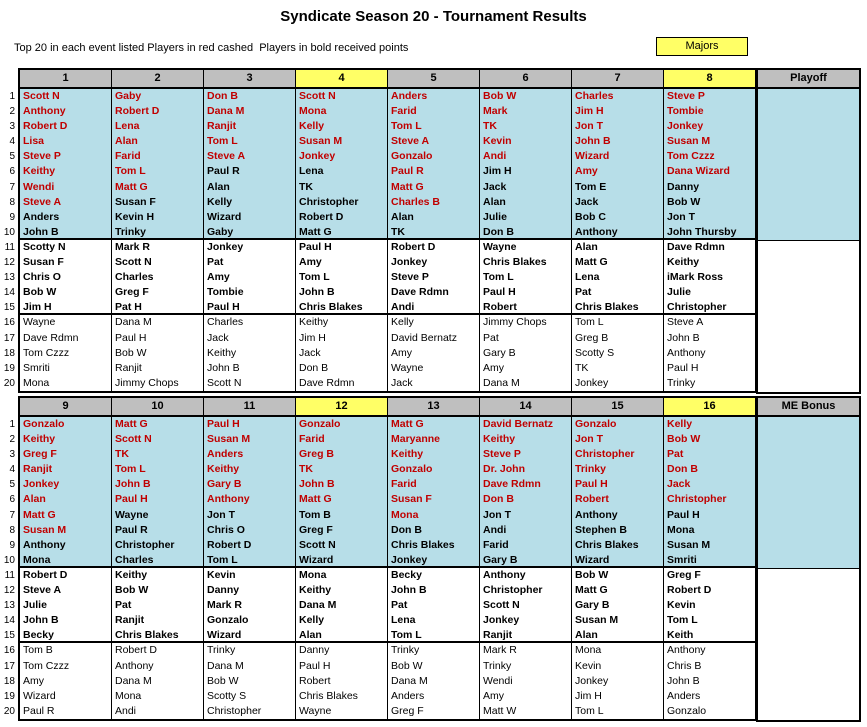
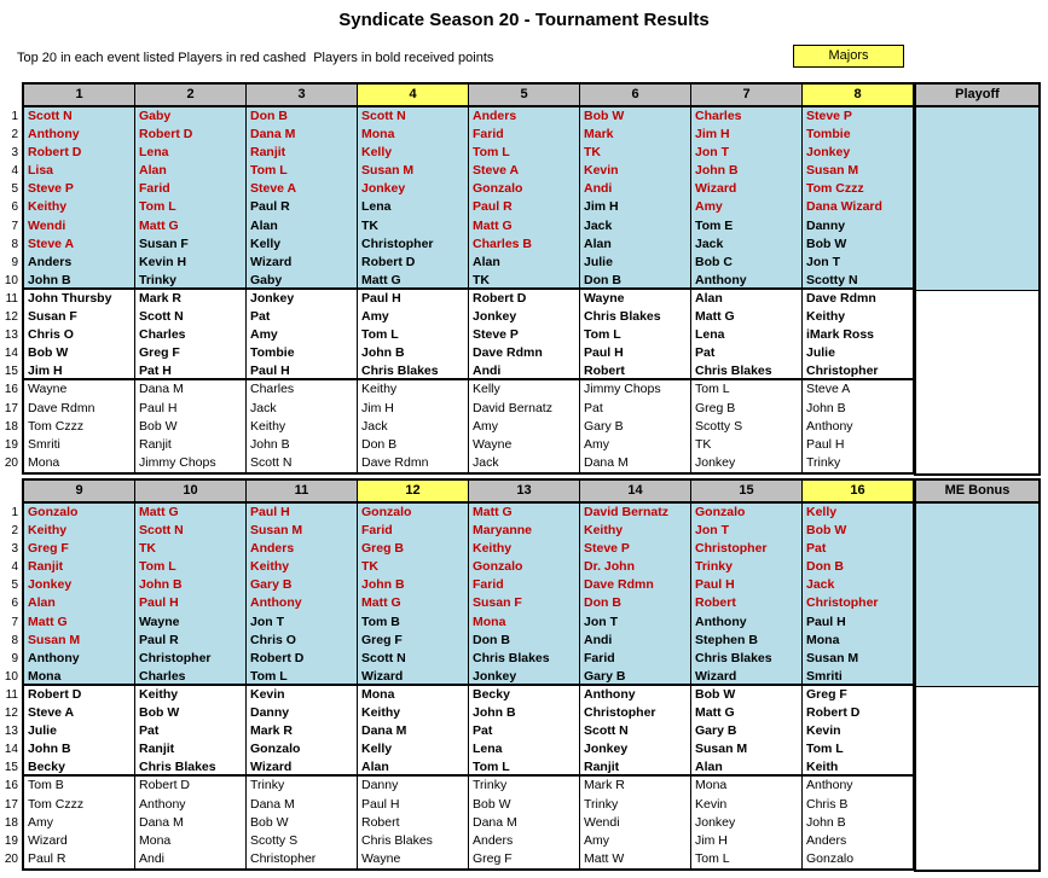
  Syndicate Season 20 - Tournament Results
  Top 20 in each event listed Players in red cashed Players in bold received points
  Majors
  1
  2
  3
  4
  5
  6
  7
  8
  9
  10
  11
  12
  13
  14
  15
  16
  17
  18
  19
  20
  1
  Scott N
  Anthony
  Robert D
  Lisa
  Steve P
  Keithy
  Wendi
  Steve A
  Anders
  John B
- Scotty N
+ John Thursby
  Susan F
  Chris O
  Bob W
  Jim H
  Wayne
  Dave Rdmn
  Tom Czzz
  Smriti
  Mona
  2
  Gaby
  Robert D
  Lena
  Alan
  Farid
  Tom L
  Matt G
  Susan F
  Kevin H
  Trinky
  Mark R
  Scott N
  Charles
  Greg F
  Pat H
  Dana M
  Paul H
  Bob W
  Ranjit
  Jimmy Chops
  3
  Don B
  Dana M
  Ranjit
  Tom L
  Steve A
  Paul R
  Alan
  Kelly
  Wizard
  Gaby
  Jonkey
  Pat
  Amy
  Tombie
  Paul H
  Charles
  Jack
  Keithy
  John B
  Scott N
  4
  Scott N
  Mona
  Kelly
  Susan M
  Jonkey
  Lena
  TK
  Christopher
  Robert D
  Matt G
  Paul H
  Amy
  Tom L
  John B
  Chris Blakes
  Keithy
  Jim H
  Jack
  Don B
  Dave Rdmn
  5
  Anders
  Farid
  Tom L
  Steve A
  Gonzalo
  Paul R
  Matt G
  Charles B
  Alan
  TK
  Robert D
  Jonkey
  Steve P
  Dave Rdmn
  Andi
  Kelly
  David Bernatz
  Amy
  Wayne
  Jack
  6
  Bob W
  Mark
  TK
  Kevin
  Andi
  Jim H
  Jack
  Alan
  Julie
  Don B
  Wayne
  Chris Blakes
  Tom L
  Paul H
  Robert
  Jimmy Chops
  Pat
  Gary B
  Amy
  Dana M
  7
  Charles
  Jim H
  Jon T
  John B
  Wizard
  Amy
  Tom E
  Jack
  Bob C
  Anthony
  Alan
  Matt G
  Lena
  Pat
  Chris Blakes
  Tom L
  Greg B
  Scotty S
  TK
  Jonkey
  8
  Steve P
  Tombie
  Jonkey
  Susan M
  Tom Czzz
  Dana Wizard
  Danny
  Bob W
  Jon T
- John Thursby
+ Scotty N
  Dave Rdmn
  Keithy
  iMark Ross
  Julie
  Christopher
  Steve A
  John B
  Anthony
  Paul H
  Trinky
  Playoff
  1
  2
  3
  4
  5
  6
  7
  8
  9
  10
  11
  12
  13
  14
  15
  16
  17
  18
  19
  20
  9
  Gonzalo
  Keithy
  Greg F
  Ranjit
  Jonkey
  Alan
  Matt G
  Susan M
  Anthony
  Mona
  Robert D
  Steve A
  Julie
  John B
  Becky
  Tom B
  Tom Czzz
  Amy
  Wizard
  Paul R
  10
  Matt G
  Scott N
  TK
  Tom L
  John B
  Paul H
  Wayne
  Paul R
  Christopher
  Charles
  Keithy
  Bob W
  Pat
  Ranjit
  Chris Blakes
  Robert D
  Anthony
  Dana M
  Mona
  Andi
  11
  Paul H
  Susan M
  Anders
  Keithy
  Gary B
  Anthony
  Jon T
  Chris O
  Robert D
  Tom L
  Kevin
  Danny
  Mark R
  Gonzalo
  Wizard
  Trinky
  Dana M
  Bob W
  Scotty S
  Christopher
  12
  Gonzalo
  Farid
  Greg B
  TK
  John B
  Matt G
  Tom B
  Greg F
  Scott N
  Wizard
  Mona
  Keithy
  Dana M
  Kelly
  Alan
  Danny
  Paul H
  Robert
  Chris Blakes
  Wayne
  13
  Matt G
  Maryanne
  Keithy
  Gonzalo
  Farid
  Susan F
  Mona
  Don B
  Chris Blakes
  Jonkey
  Becky
  John B
  Pat
  Lena
  Tom L
  Trinky
  Bob W
  Dana M
  Anders
  Greg F
  14
  David Bernatz
  Keithy
  Steve P
  Dr. John
  Dave Rdmn
  Don B
  Jon T
  Andi
  Farid
  Gary B
  Anthony
  Christopher
  Scott N
  Jonkey
  Ranjit
  Mark R
  Trinky
  Wendi
  Amy
  Matt W
  15
  Gonzalo
  Jon T
  Christopher
  Trinky
  Paul H
  Robert
  Anthony
  Stephen B
  Chris Blakes
  Wizard
  Bob W
  Matt G
  Gary B
  Susan M
  Alan
  Mona
  Kevin
  Jonkey
  Jim H
  Tom L
  16
  Kelly
  Bob W
  Pat
  Don B
  Jack
  Christopher
  Paul H
  Mona
  Susan M
  Smriti
  Greg F
  Robert D
  Kevin
  Tom L
  Keith
  Anthony
  Chris B
  John B
  Anders
  Gonzalo
  ME Bonus
